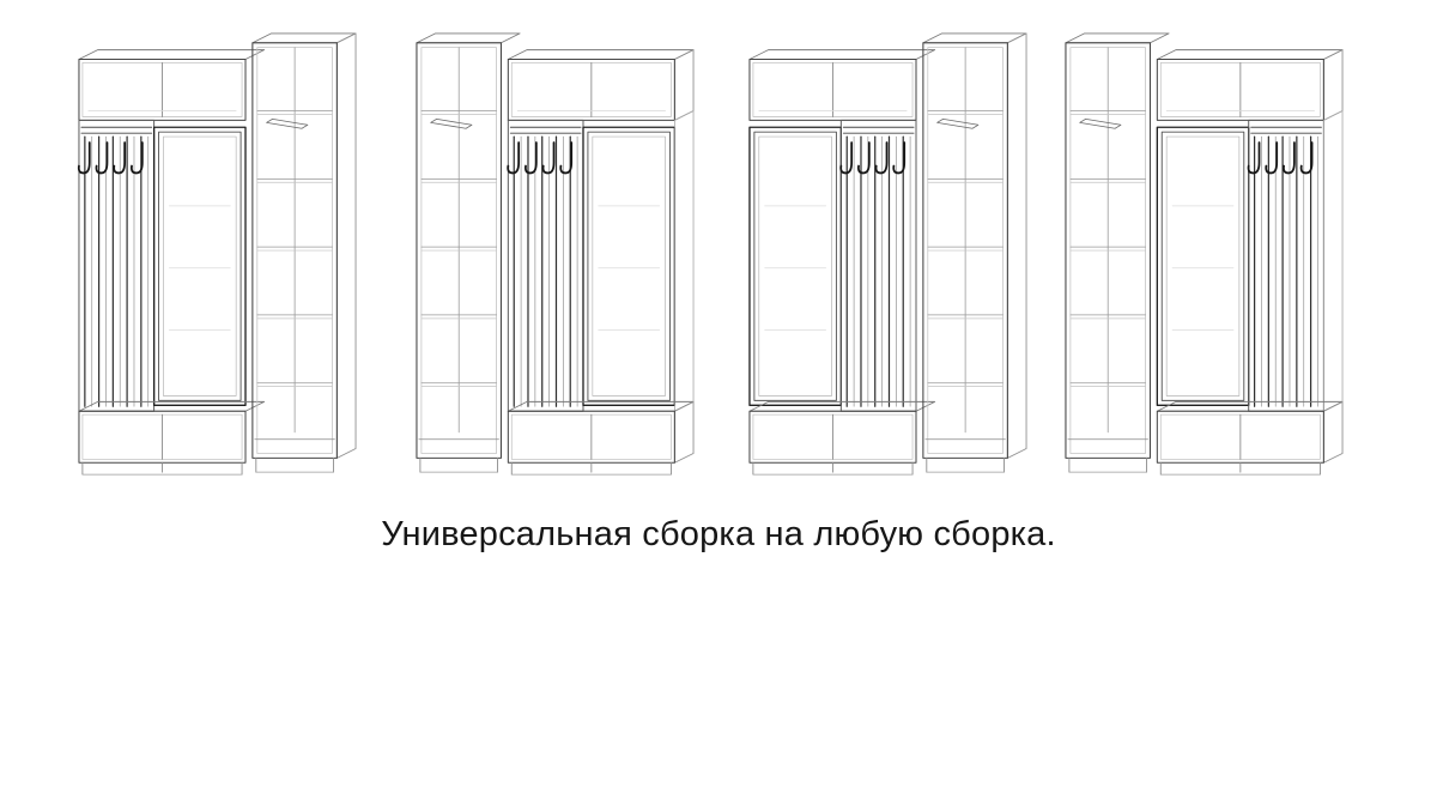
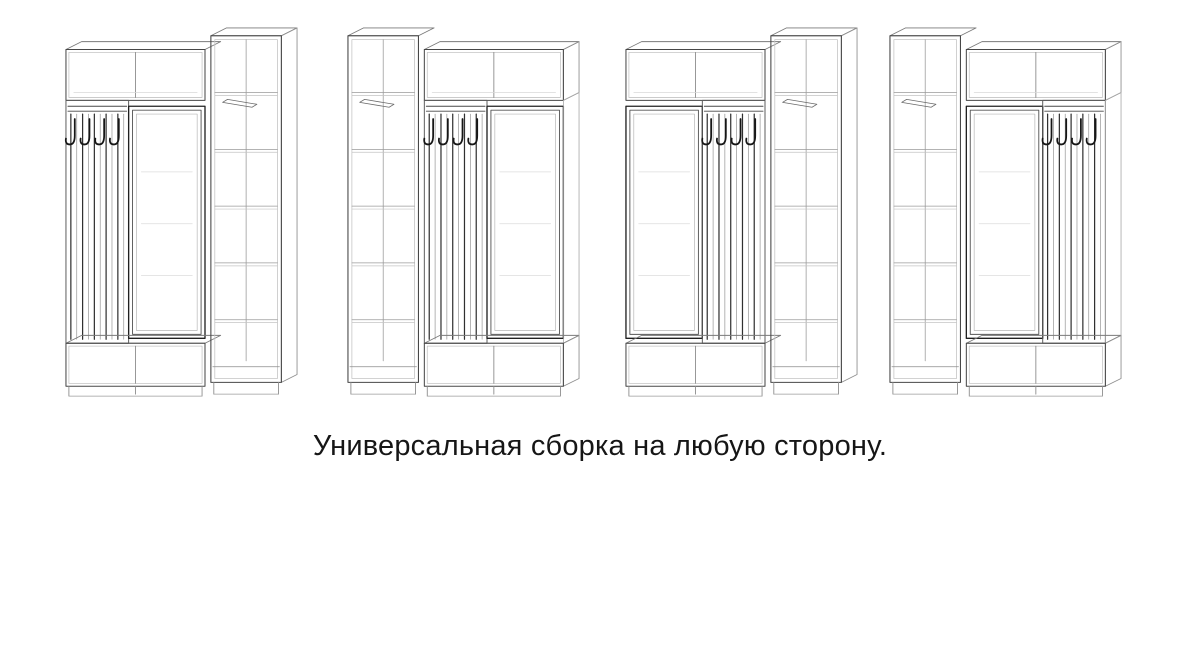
- Универсальная сборка на любую сборка.
+ Универсальная сборка на любую сторону.
